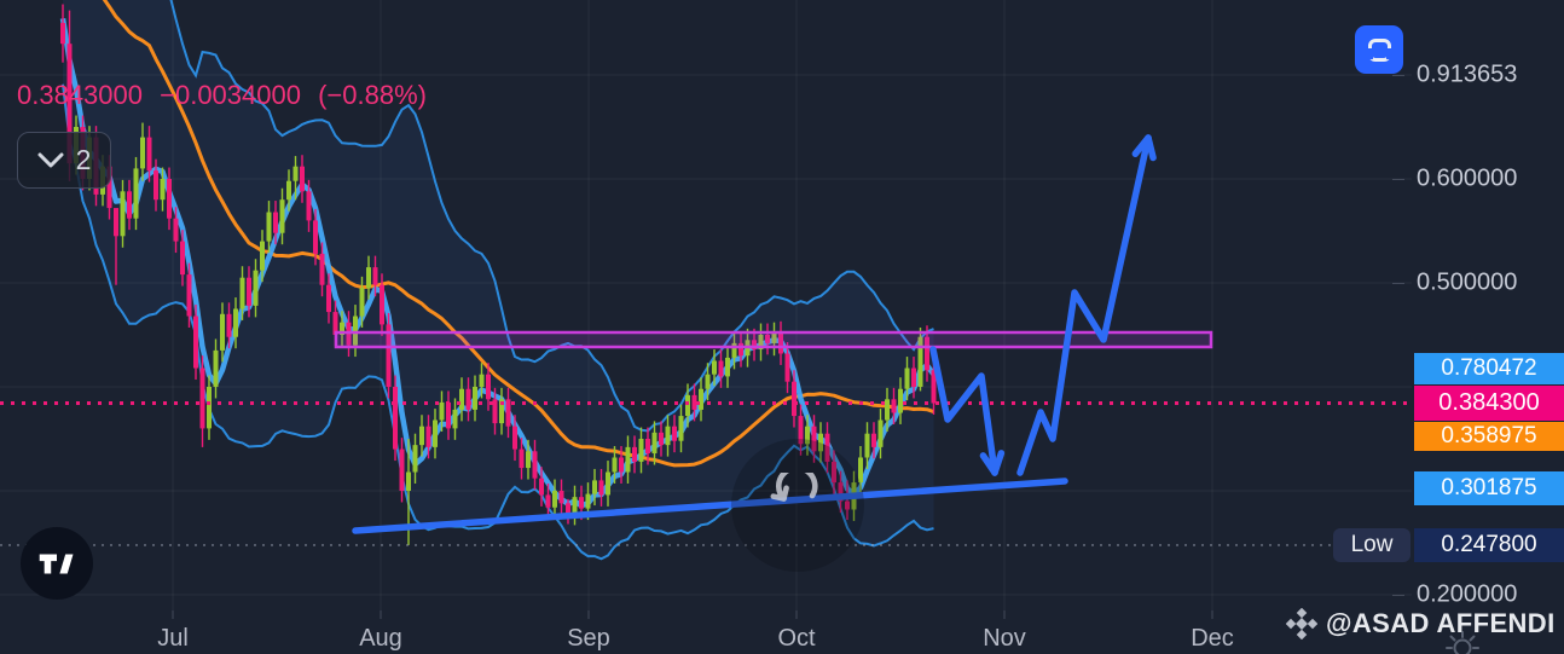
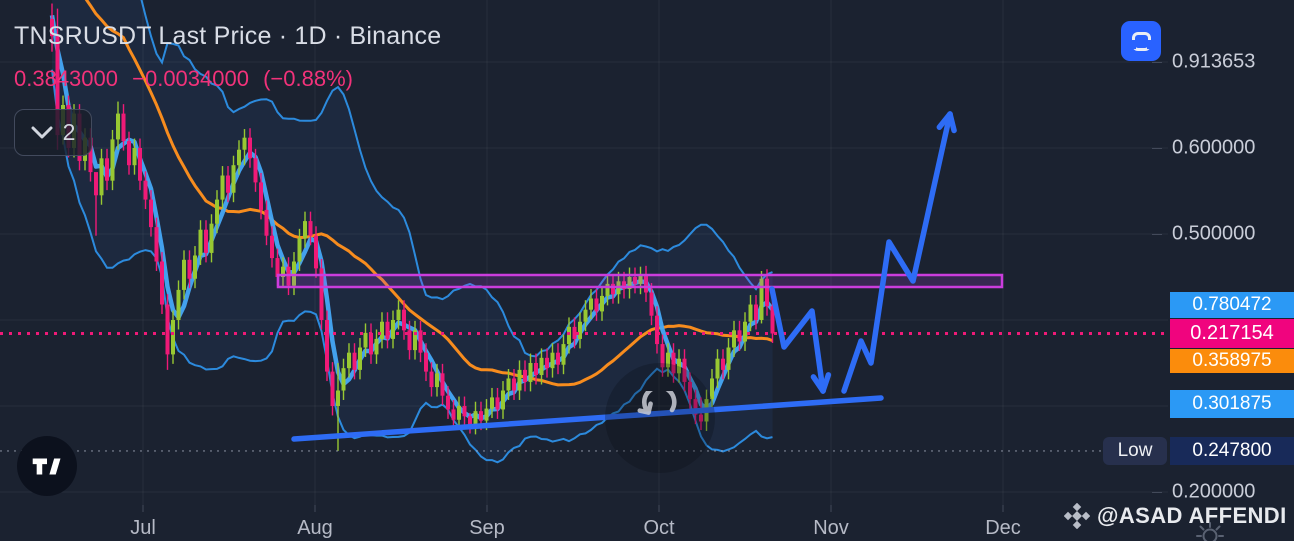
+ TNSRUSDT Last Price · 1D · Binance
  0.3843000 −0.0034000 (−0.88%)
  2
  0.913653
  0.600000
  0.500000
  0.200000
  Jul
  Aug
  Sep
  Oct
  Nov
  Dec
  0.780472
- 0.384300
+ 0.217154
  0.358975
  0.301875
  Low
  0.247800
  @ASAD AFFENDI
